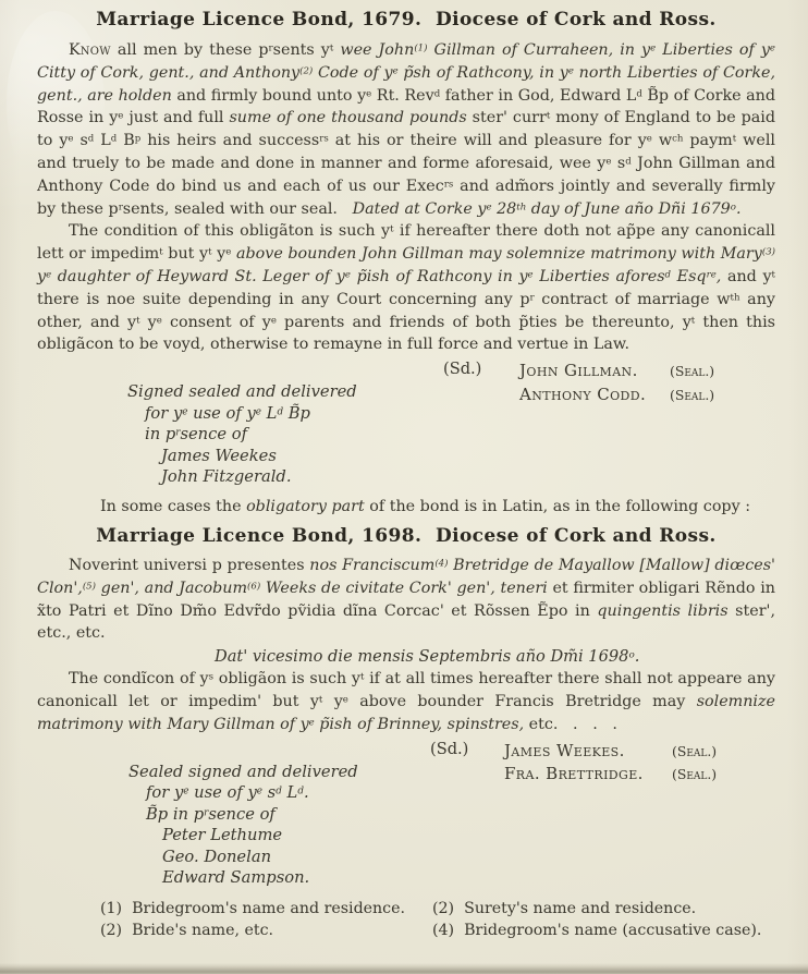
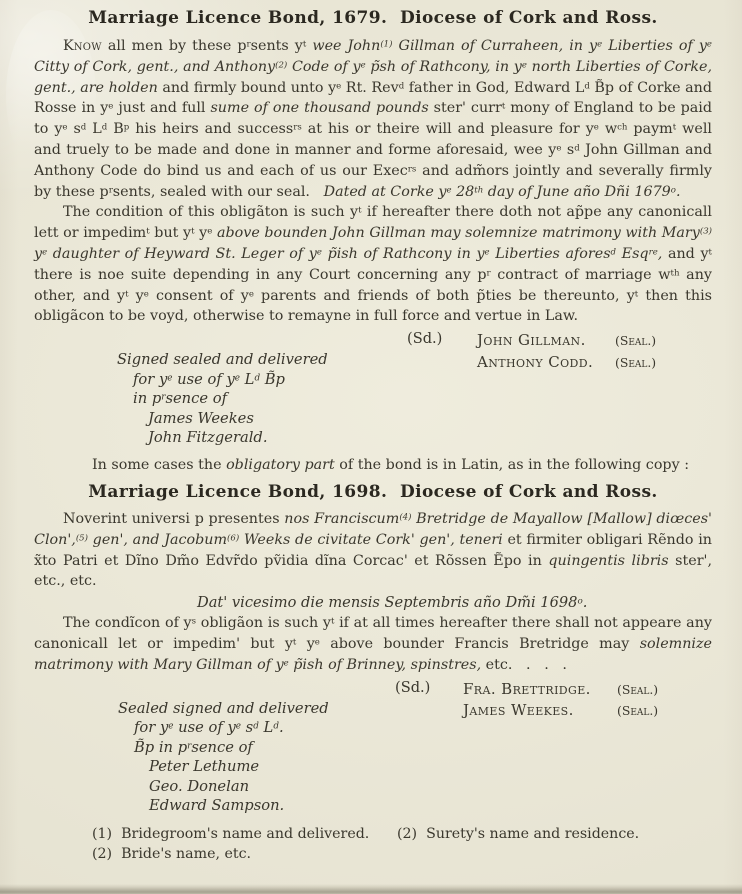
  Marriage Licence Bond, 1679. Diocese of Cork and Ross.
  Know all men by these prsents yt wee John(1) Gillman of Curraheen, in ye Liberties of ye Citty of Cork, gent., and Anthony(2) Code of ye p̃sh of Rathcony, in ye north Liberties of Corke, gent., are holden and firmly bound unto ye Rt. Revd father in God, Edward Ld B̃p of Corke and Rosse in ye just and full sume of one thousand pounds ster' currt mony of England to be paid to ye sd Ld Bp his heirs and successrs at his or theire will and pleasure for ye wch paymt well and truely to be made and done in manner and forme aforesaid, wee ye sd John Gillman and Anthony Code do bind us and each of us our Execrs and adm̃ors jointly and severally firmly by these prsents, sealed with our seal. Dated at Corke ye 28th day of June año Dñi 1679o.
  The condition of this obligãton is such yt if hereafter there doth not ap̃pe any canonicall lett or impedimt but yt ye above bounden John Gillman may solemnize matrimony with Mary(3) ye daughter of Heyward St. Leger of ye p̃ish of Rathcony in ye Liberties aforesd Esqre, and yt there is noe suite depending in any Court concerning any pr contract of marriage wth any other, and yt ye consent of ye parents and friends of both p̃ties be thereunto, yt then this obligãcon to be voyd, otherwise to remayne in full force and vertue in Law.
  (Sd.)
  John Gillman.
  (Seal.)
  Anthony Codd.
  (Seal.)
  Signed sealed and delivered
  for ye use of ye Ld B̃p
  in prsence of
  James Weekes
  John Fitzgerald.
  In some cases the obligatory part of the bond is in Latin, as in the following copy :
  Marriage Licence Bond, 1698. Diocese of Cork and Ross.
  Noverint universi p presentes nos Franciscum(4) Bretridge de Mayallow [Mallow] diœces' Clon',(5) gen', and Jacobum(6) Weeks de civitate Cork' gen', teneri et firmiter obligari Rẽndo in x̃to Patri et Dĩno Dm̃o Edvr̃do pṽidia dĩna Corcac' et Rõssen Ẽpo in quingentis libris ster', etc., etc.
  Dat' vicesimo die mensis Septembris año Dm̃i 1698o.
  The condĩcon of ys obligãon is such yt if at all times hereafter there shall not appeare any canonicall let or impedim' but yt ye above bounder Francis Bretridge may solemnize matrimony with Mary Gillman of ye p̃ish of Brinney, spinstres, etc. . . .
  (Sd.)
- James Weekes.
+ Fra. Brettridge.
  (Seal.)
- Fra. Brettridge.
+ James Weekes.
  (Seal.)
  Sealed signed and delivered
  for ye use of ye sd Ld.
  B̃p in prsence of
  Peter Lethume
  Geo. Donelan
  Edward Sampson.
- (1) Bridegroom's name and residence.
+ (1) Bridegroom's name and delivered.
  (2) Bride's name, etc.
  (2) Surety's name and residence.
- (4) Bridegroom's name (accusative case).
